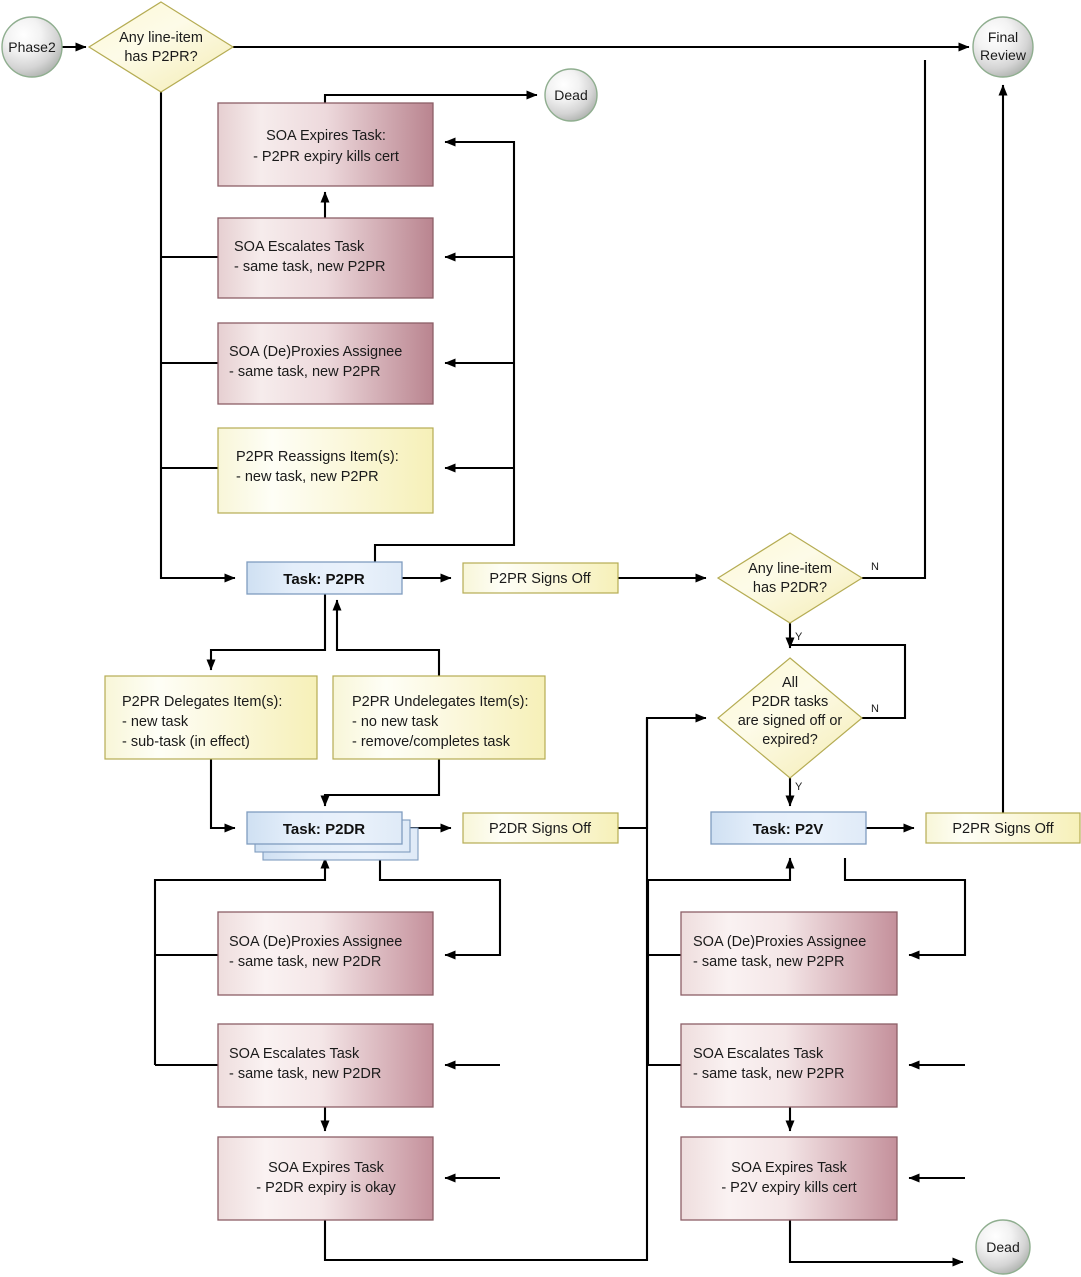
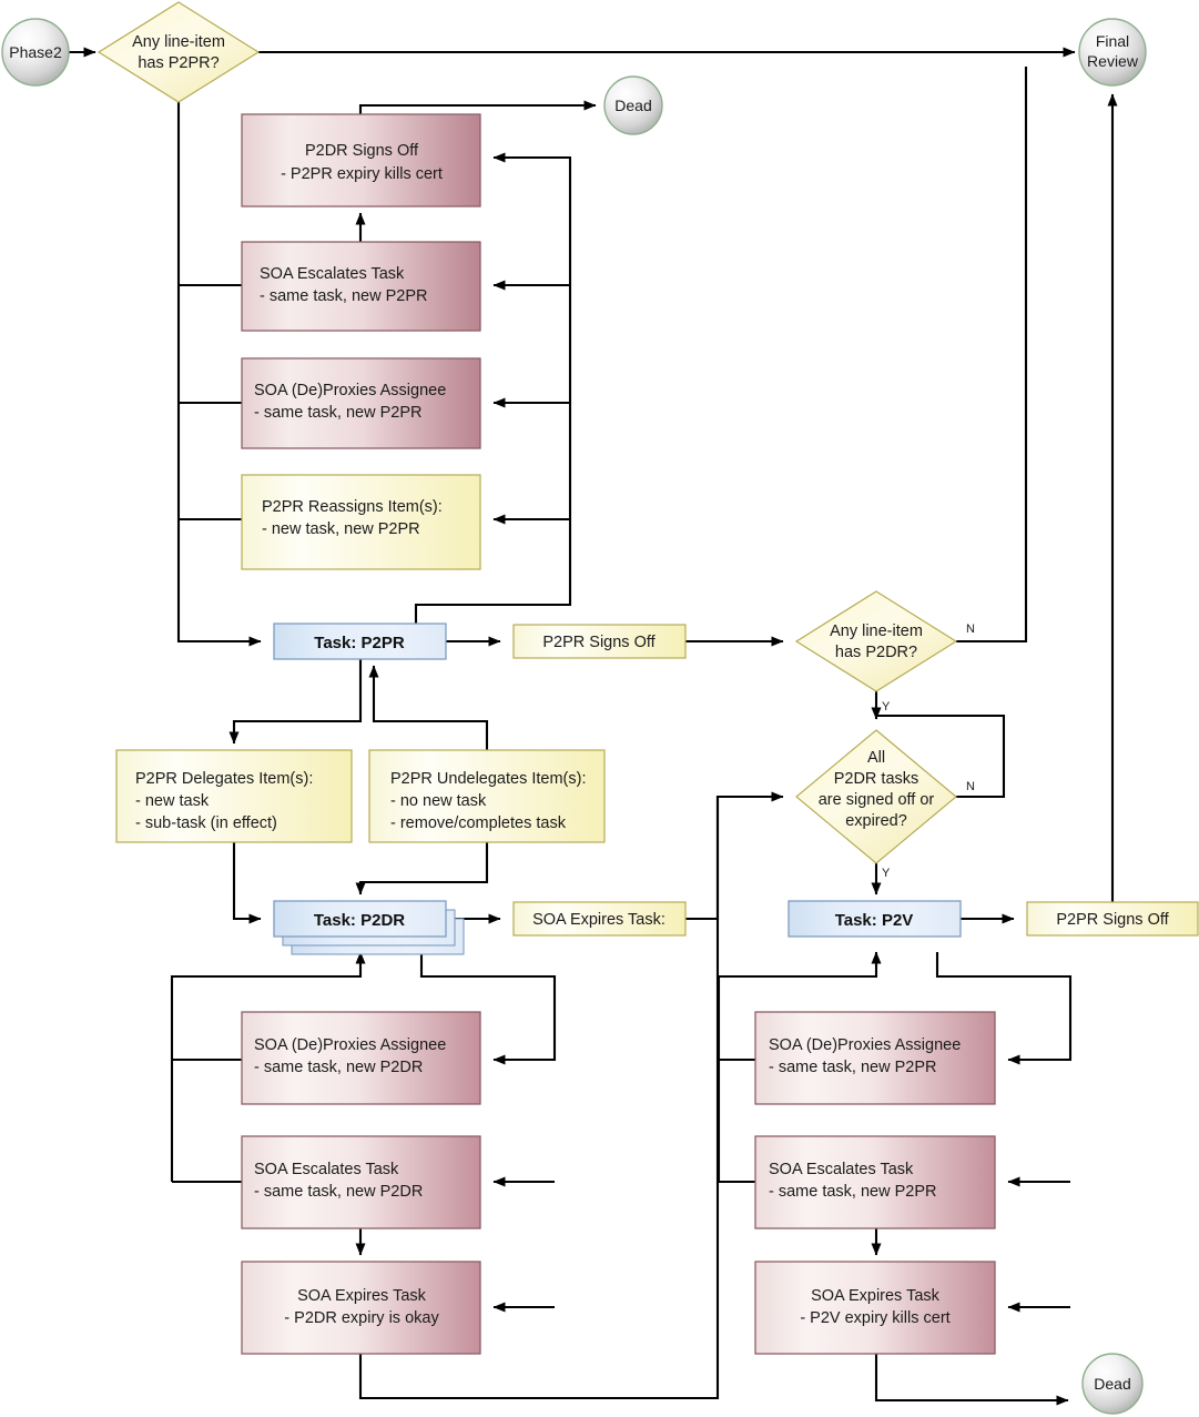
  Any line-item
  has P2PR?
  Phase2
  Final
  Review
  Dead
  Dead
- SOA Expires Task:
+ P2DR Signs Off
  - P2PR expiry kills cert
  SOA Escalates Task
  - same task, new P2PR
  SOA (De)Proxies Assignee
  - same task, new P2PR
  P2PR Reassigns Item(s):
  - new task, new P2PR
  Task: P2PR
  P2PR Signs Off
  Any line-item
  has P2DR?
  All
  P2DR tasks
  are signed off or
  expired?
  N
  Y
  N
  Y
  P2PR Delegates Item(s):
  - new task
  - sub-task (in effect)
  P2PR Undelegates Item(s):
  - no new task
  - remove/completes task
  Task: P2DR
- P2DR Signs Off
+ SOA Expires Task:
  Task: P2V
  P2PR Signs Off
  SOA (De)Proxies Assignee
  - same task, new P2DR
  SOA Escalates Task
  - same task, new P2DR
  SOA Expires Task
  - P2DR expiry is okay
  SOA (De)Proxies Assignee
  - same task, new P2PR
  SOA Escalates Task
  - same task, new P2PR
  SOA Expires Task
  - P2V expiry kills cert
